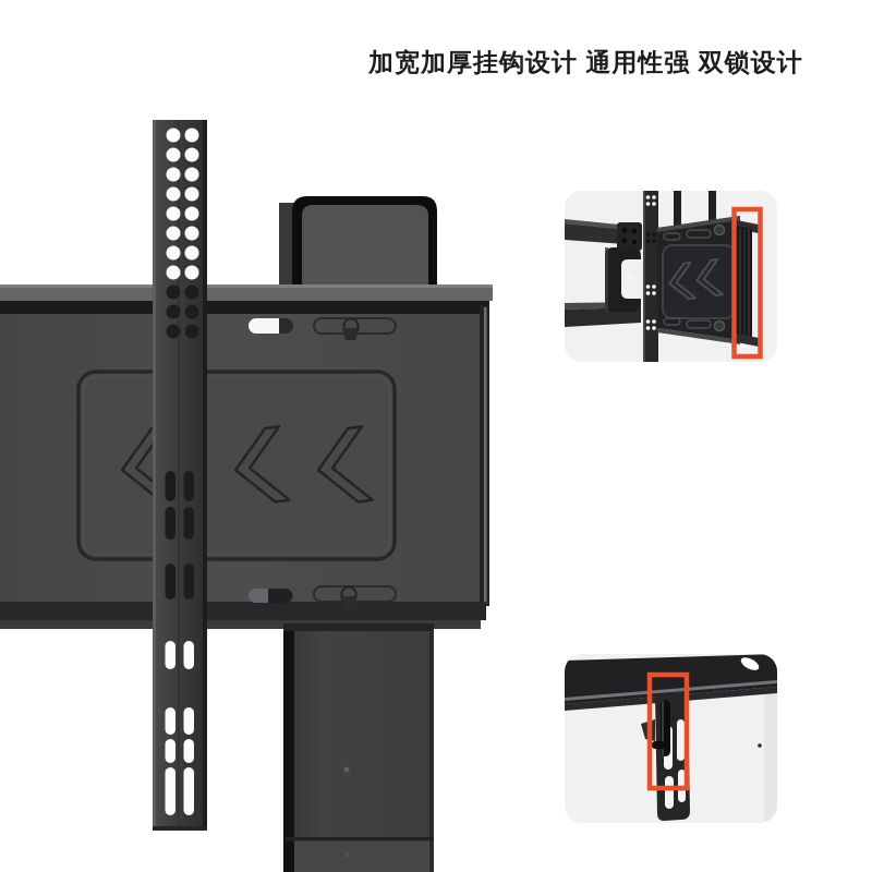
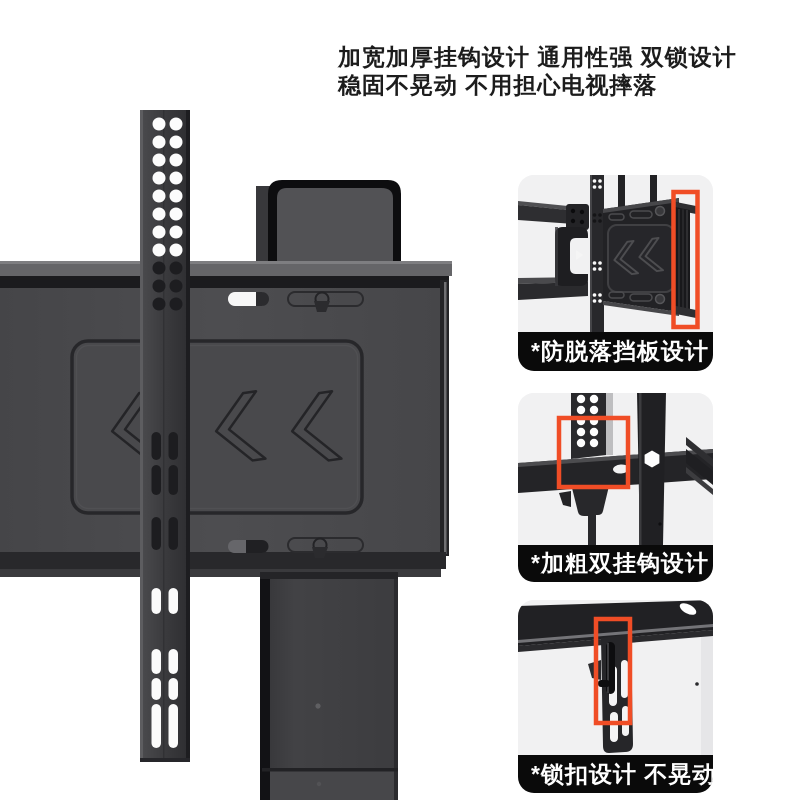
  加宽加厚挂钩设计 通用性强 双锁设计
+ 稳固不晃动 不用担心电视摔落
+ *防脱落挡板设计
+ *加粗双挂钩设计
+ *锁扣设计 不晃动
